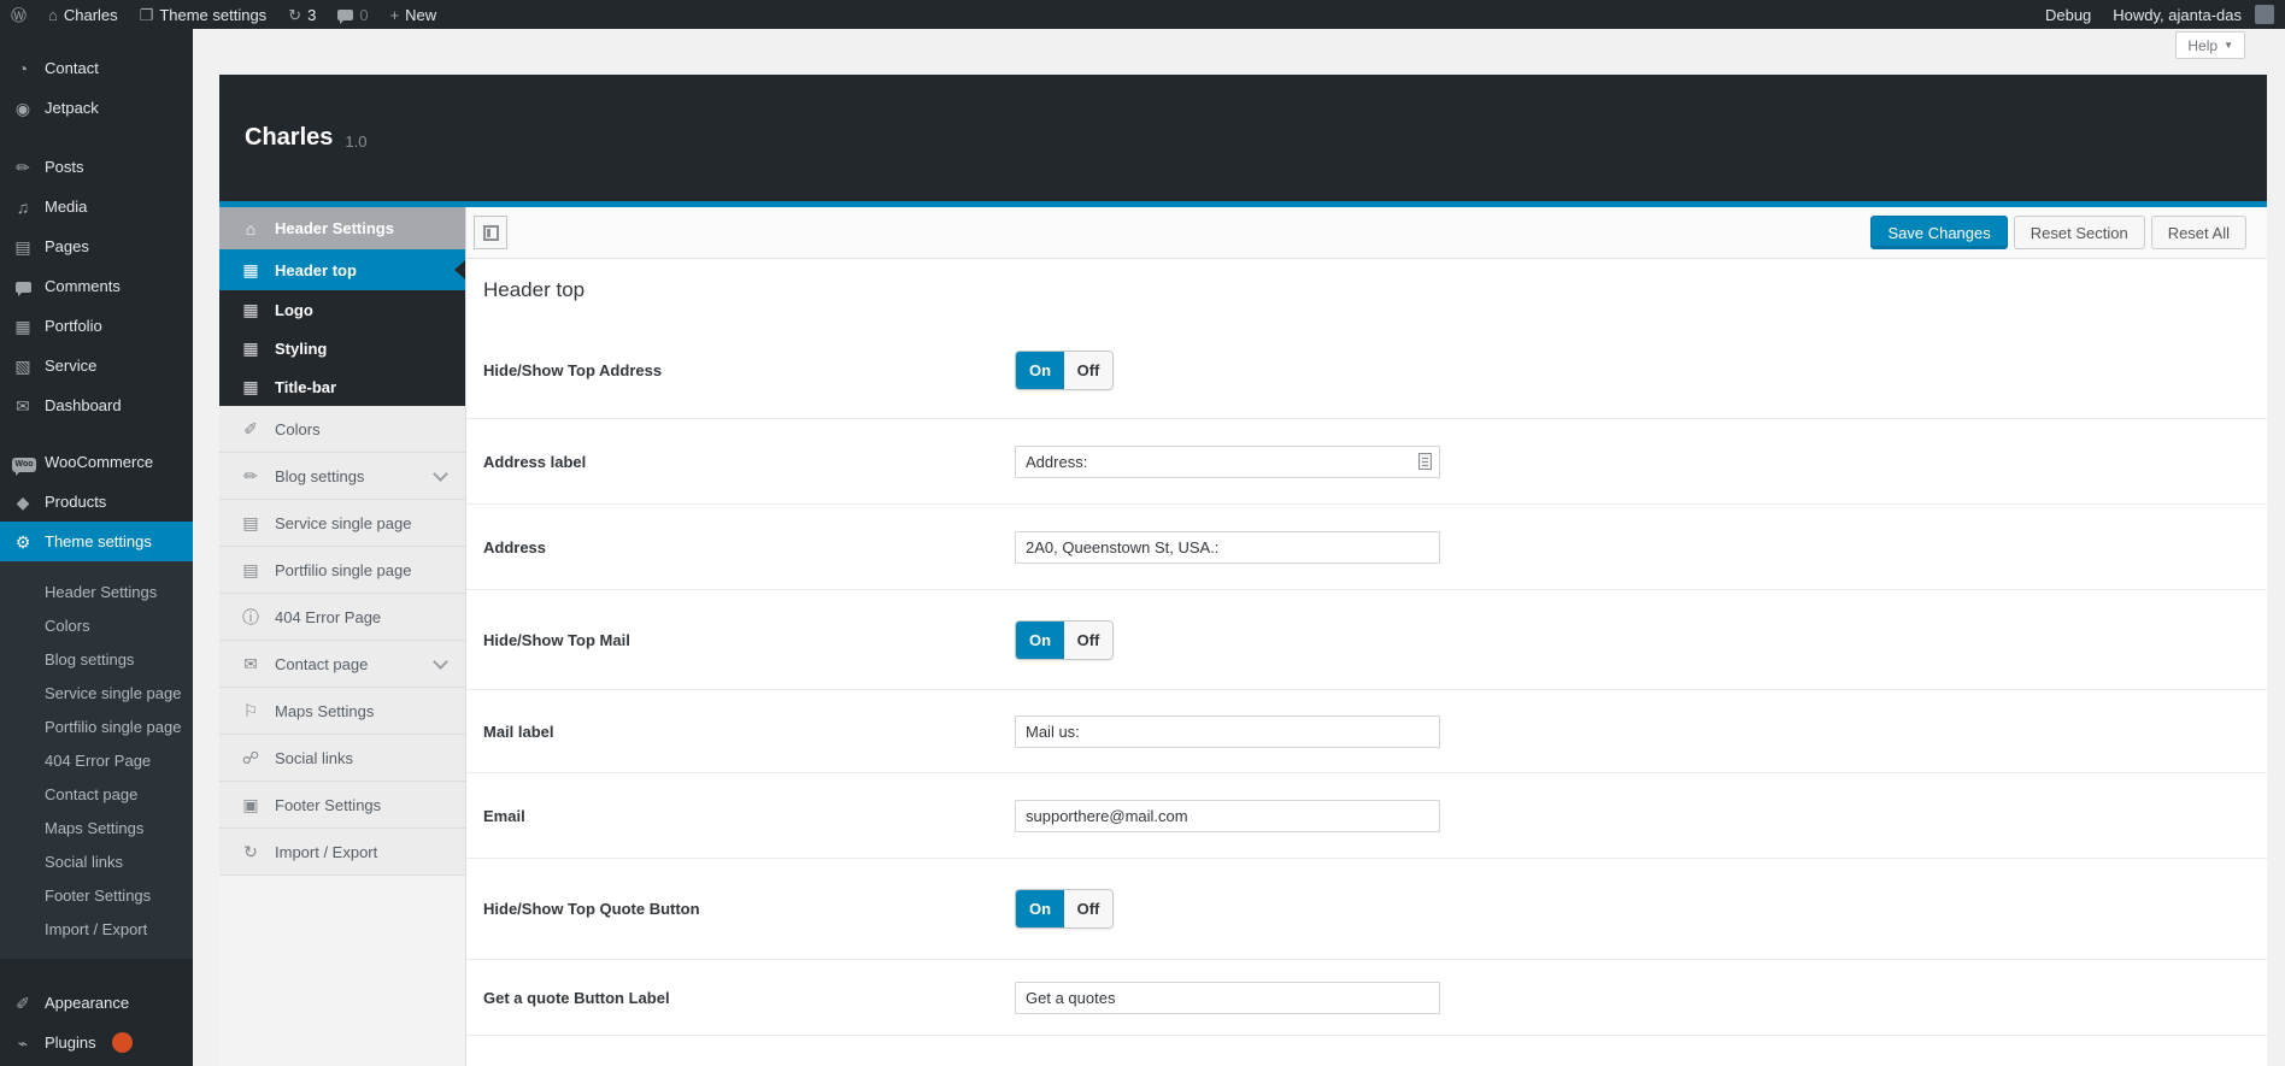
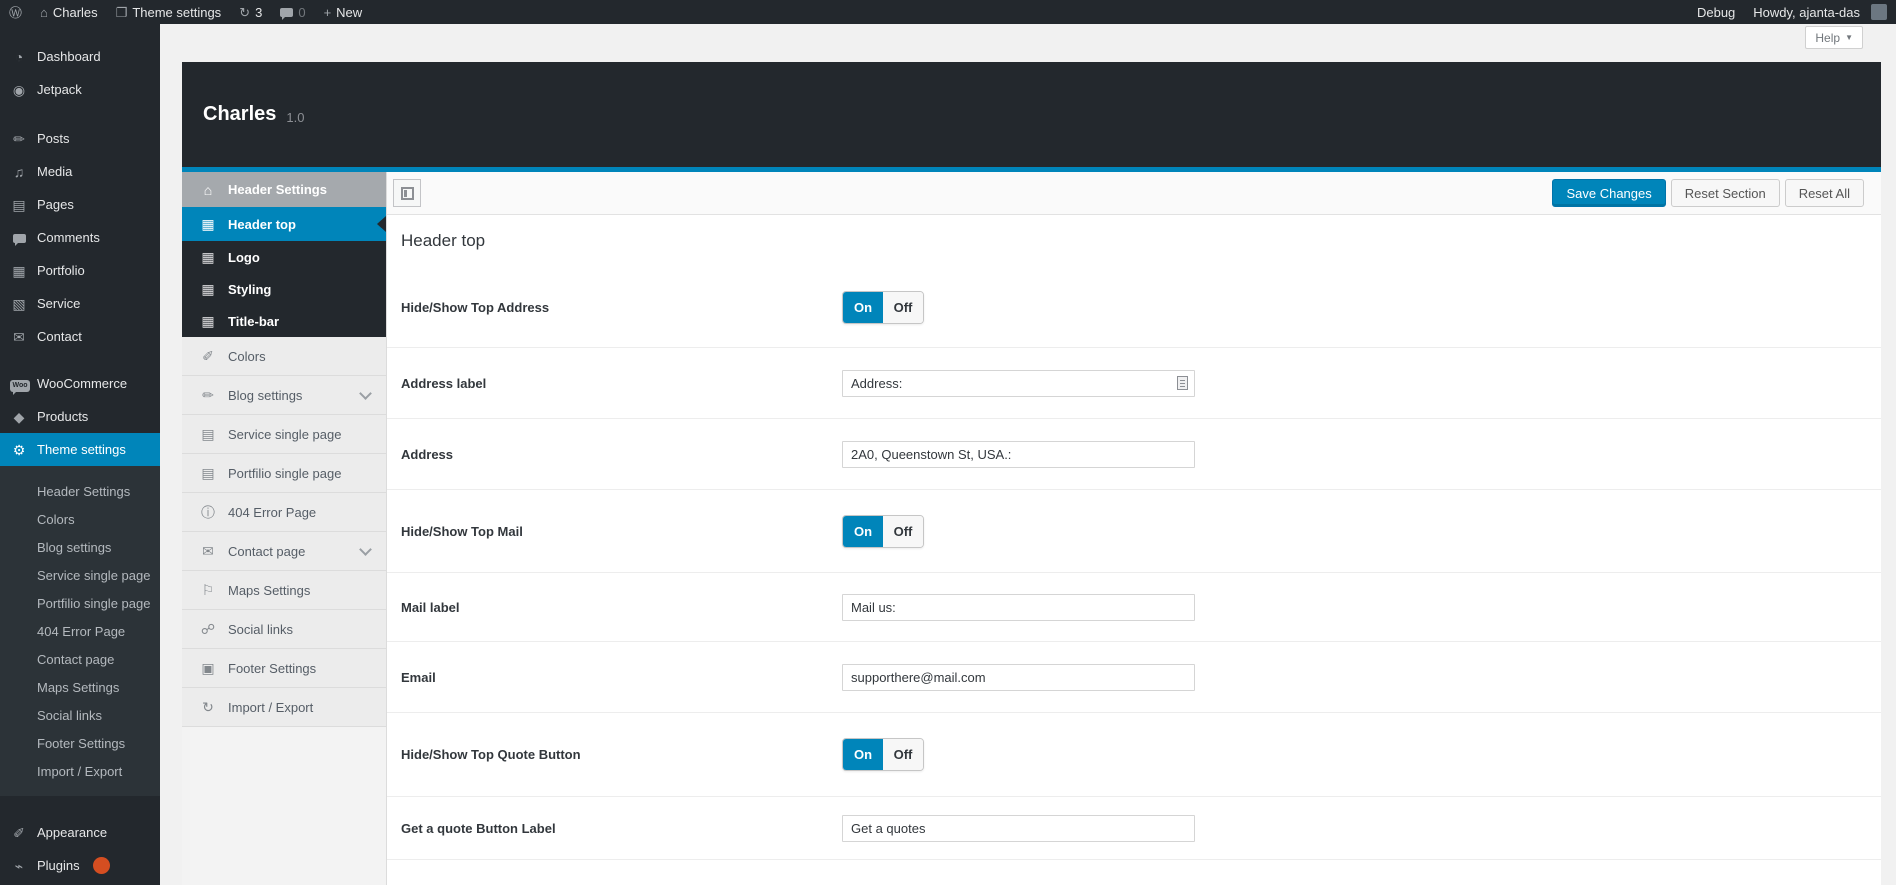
  Ⓦ
  ⌂
  Charles
  ❐
  Theme settings
  ↻
  3
  0
  +
  New
  Debug
  Howdy, ajanta-das
  Help
  ▼
  ◔
- Contact
+ Dashboard
  ◉
  Jetpack
  ✏
  Posts
  ♫
  Media
  ▤
  Pages
  Comments
  ▦
  Portfolio
  ▧
  Service
  ✉
- Dashboard
+ Contact
  WooCommerce
  ◆
  Products
  ⚙
  Theme settings
  Header Settings
  Colors
  Blog settings
  Service single page
  Portfilio single page
  404 Error Page
  Contact page
  Maps Settings
  Social links
  Footer Settings
  Import / Export
  ✐
  Appearance
  ⌁
  Plugins
  Charles
  1.0
  ⌂
  Header Settings
  ▦
  Header top
  ▦
  Logo
  ▦
  Styling
  ▦
  Title-bar
  ✐
  Colors
  ✏
  Blog settings
  ▤
  Service single page
  ▤
  Portfilio single page
  ⓘ
  404 Error Page
  ✉
  Contact page
  ⚐
  Maps Settings
  ☍
  Social links
  ▣
  Footer Settings
  ↻
  Import / Export
  Save Changes
  Reset Section
  Reset All
  Header top
  Hide/Show Top Address
  On
  Off
  Address label
  Address:
  Address
  2A0, Queenstown St, USA.:
  Hide/Show Top Mail
  On
  Off
  Mail label
  Mail us:
  Email
  supporthere@mail.com
  Hide/Show Top Quote Button
  On
  Off
  Get a quote Button Label
  Get a quotes
